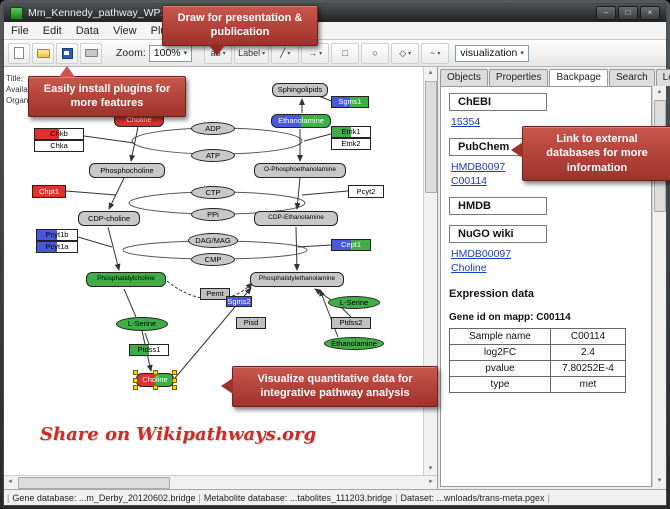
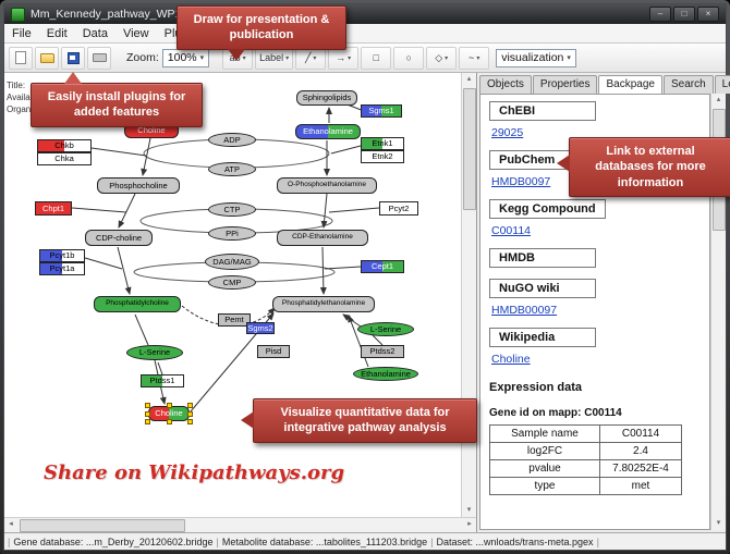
  –
  □
  ×
  File
  Edit
  Data
  View
  Zoom:
  100%
  Label
  ╱
  →
  □
  ○
  ◇
  ~
  visualization
  Title:
  Availa
  Organ
  Sphingolipids
  Sgms1
  Choline
  Ethanolamine
  ADP
  Chkb
  Chka
  Etnk1
  Etnk2
  ATP
  Phosphocholine
  CTP
  Chpt1
  Pcyt2
  PPi
  CDP-choline
  Pcyt1b
  Pcyt1a
  DAG/MAG
  Cept1
  CMP
  Pemt
  Sgms2
  L-Serine
  L-Serine
  Pisd
  Ptdss2
  Ethanolamine
  Ptdss1
  Choline
  Objects
  Properties
  Backpage
  Search
  ChEBI
- 15354
+ 29025
  PubChem
  HMDB0097
+ Kegg Compound
  C00114
  HMDB
  NuGO wiki
  HMDB00097
+ Wikipedia
  Choline
  Expression data
  Gene id on mapp: C00114
  Sample name	C00114
  log2FC	2.4
  pvalue	7.80252E-4
  type	met
  |
  Gene database: ...m_Derby_20120602.bridge
  |
  Metabolite database: ...tabolites_111203.bridge
  |
  Dataset: ...wnloads/trans-meta.pgex
  |
  Draw for presentation & publication
- Easily install plugins for more features
+ Easily install plugins for added features
  Link to external databases for more information
  Visualize quantitative data for integrative pathway analysis
  Share on Wikipathways.org
